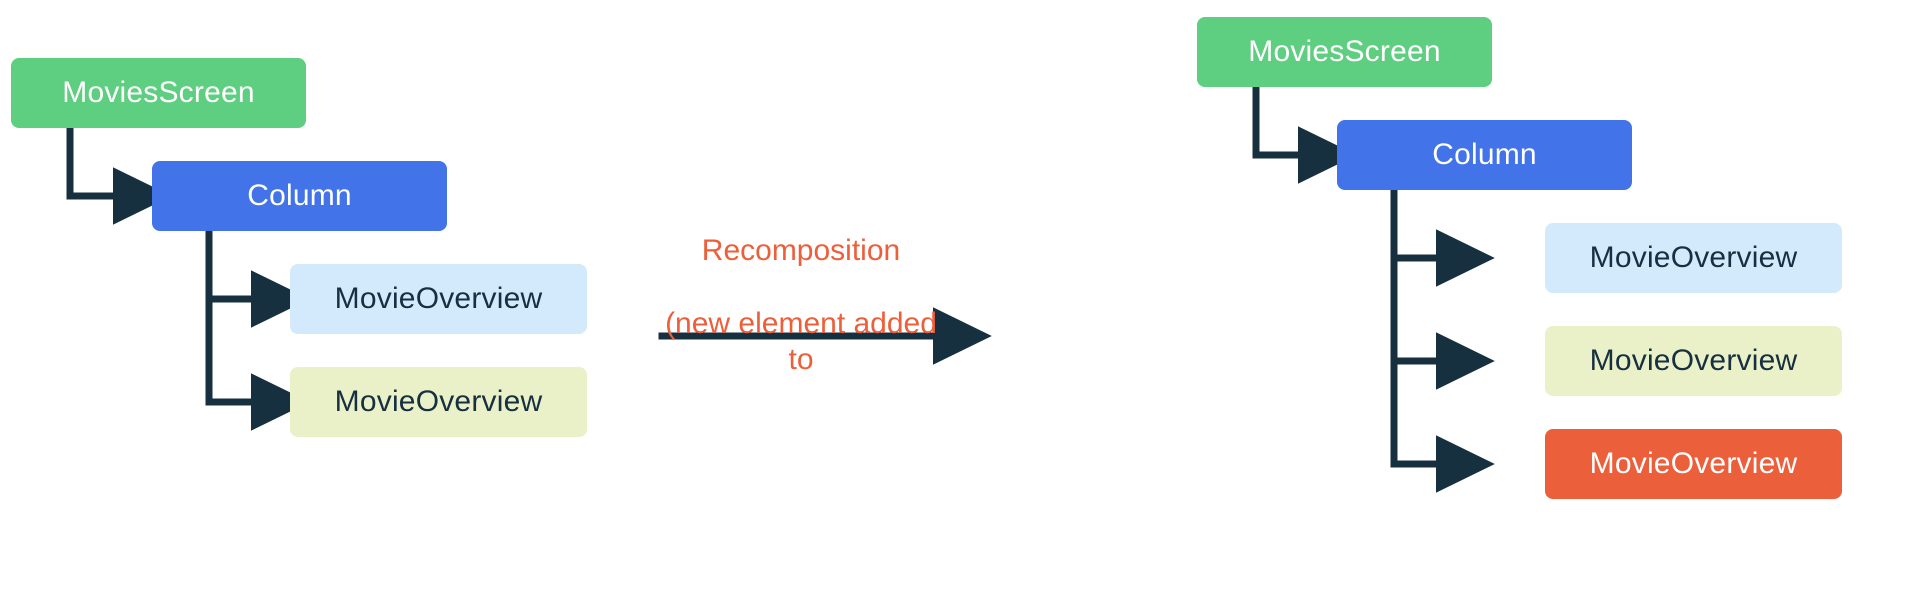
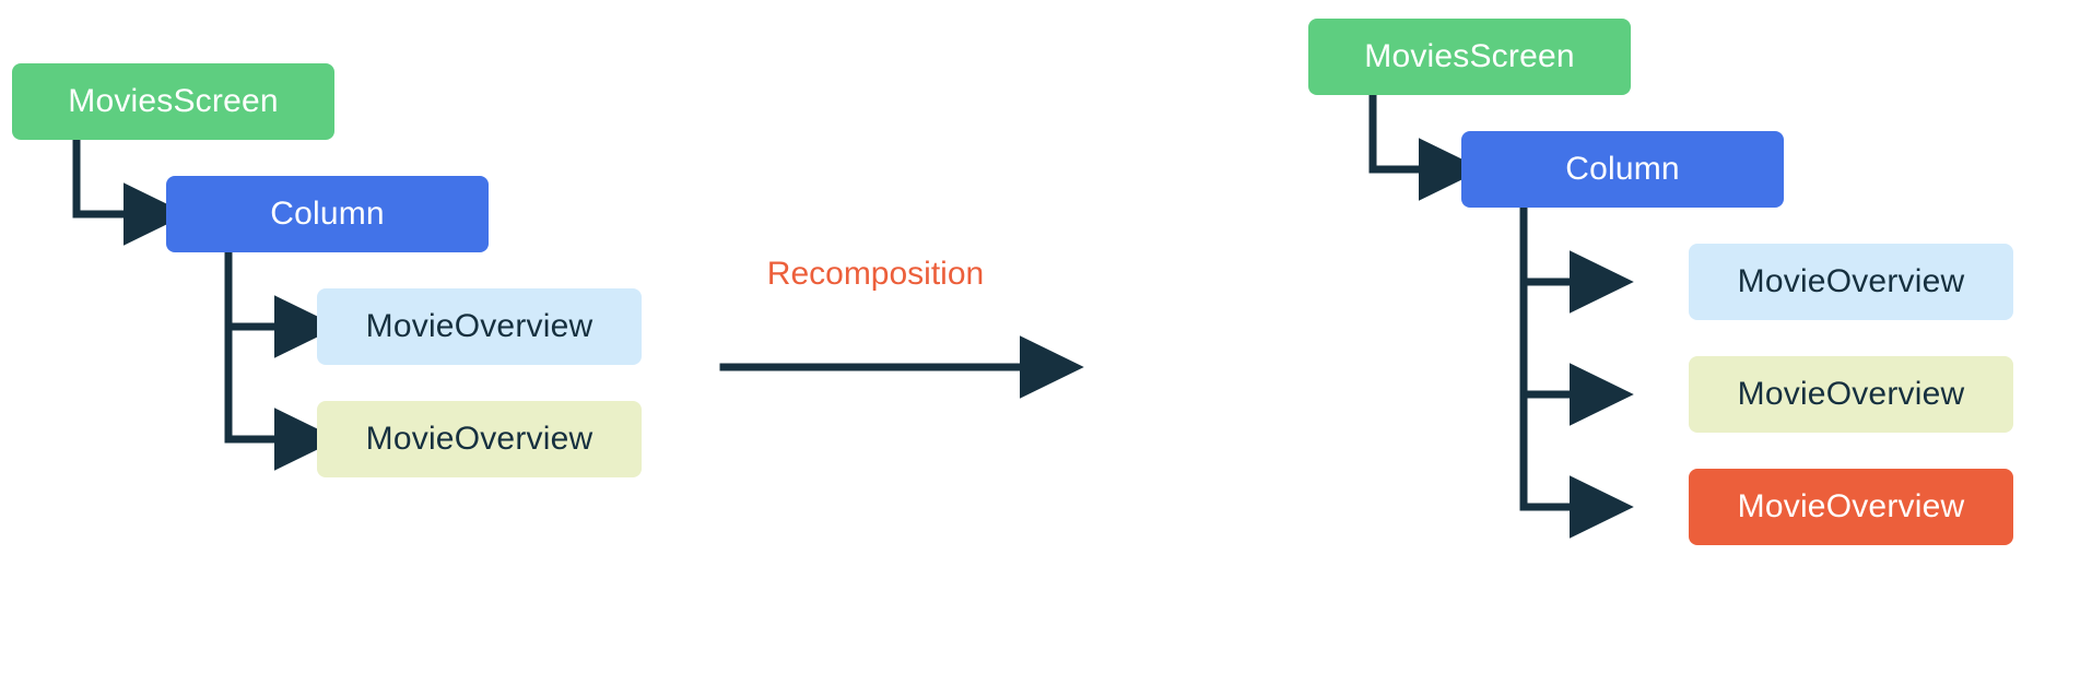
  MoviesScreen
  Column
  MovieOverview
  MovieOverview
  Recomposition
- (new element added to
  MoviesScreen
  Column
  MovieOverview
  MovieOverview
  MovieOverview
